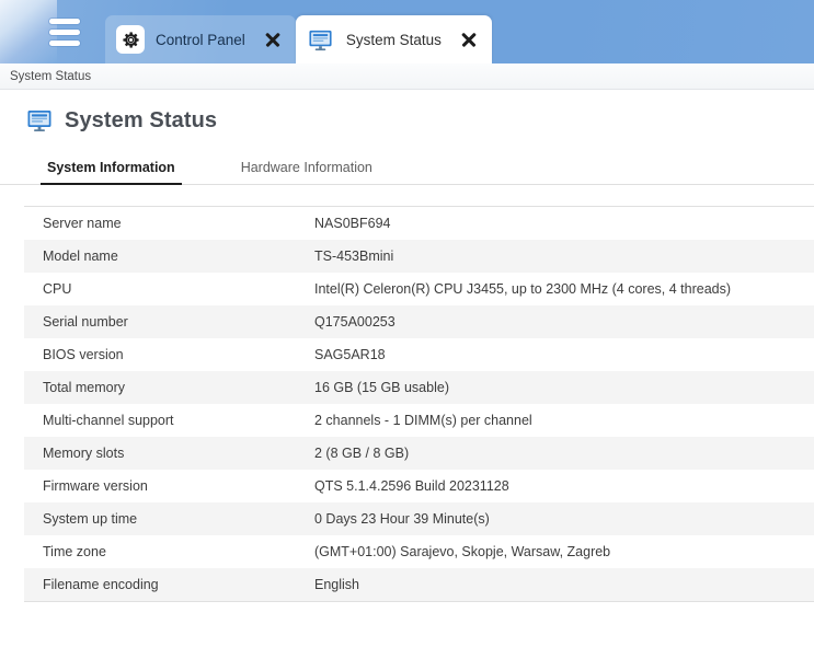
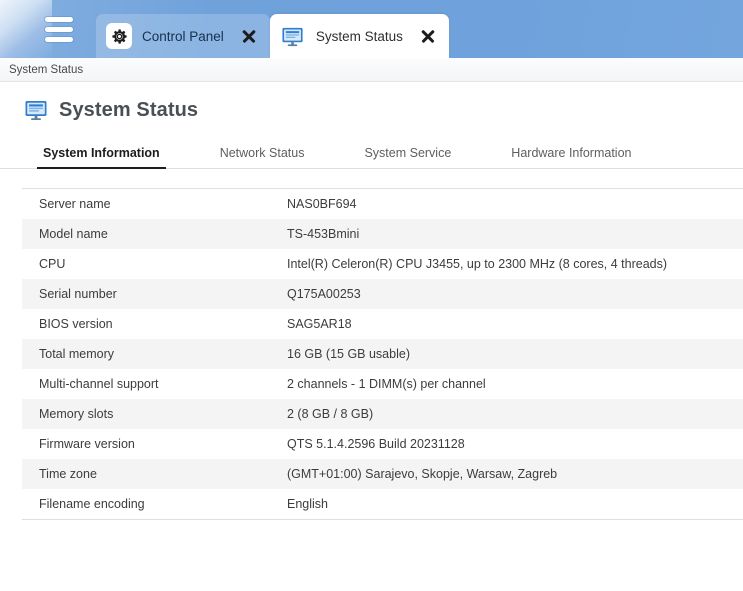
  Control Panel
  System Status
  System Status
  System Status
  System Information
+ Network Status
+ System Service
  Hardware Information
  Server name	NAS0BF694
  Model name	TS-453Bmini
- CPU	Intel(R) Celeron(R) CPU J3455, up to 2300 MHz (4 cores, 4 threads)
+ CPU	Intel(R) Celeron(R) CPU J3455, up to 2300 MHz (8 cores, 4 threads)
  Serial number	Q175A00253
  BIOS version	SAG5AR18
  Total memory	16 GB (15 GB usable)
  Multi-channel support	2 channels - 1 DIMM(s) per channel
  Memory slots	2 (8 GB / 8 GB)
  Firmware version	QTS 5.1.4.2596 Build 20231128
- System up time	0 Days 23 Hour 39 Minute(s)
  Time zone	(GMT+01:00) Sarajevo, Skopje, Warsaw, Zagreb
  Filename encoding	English
